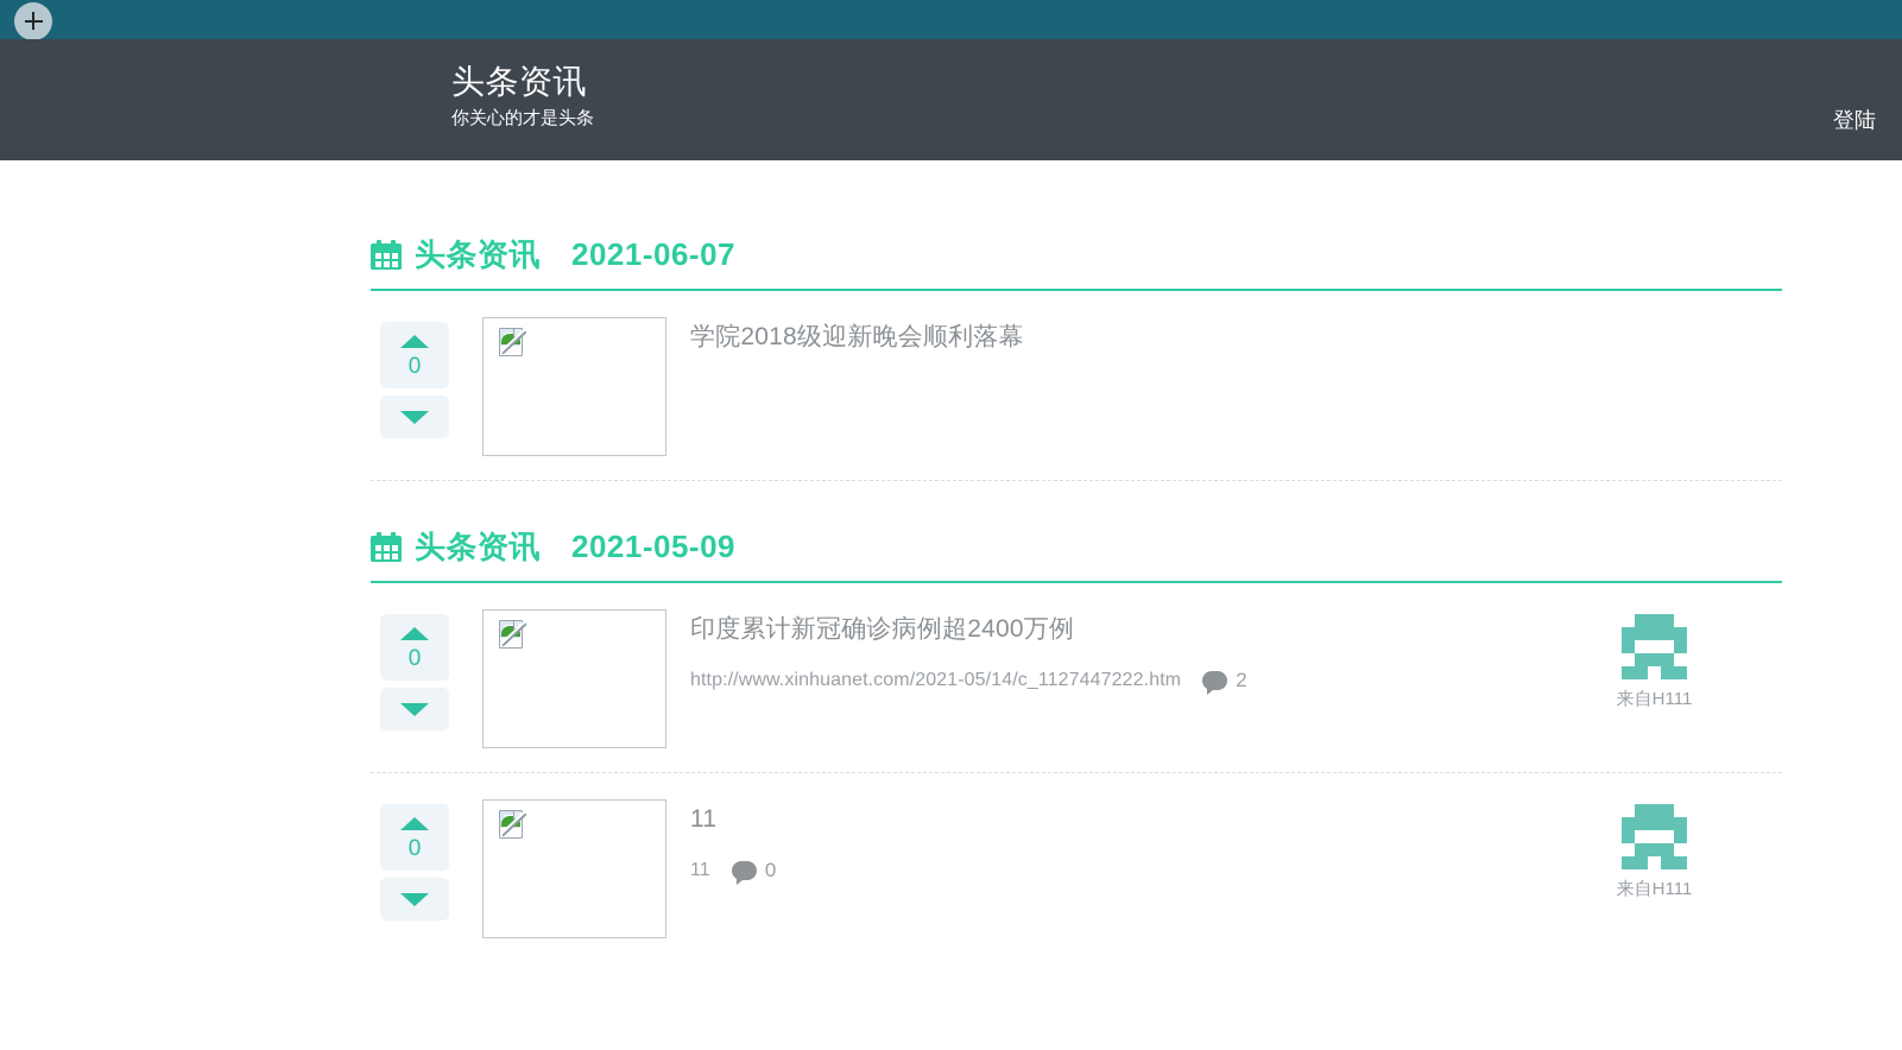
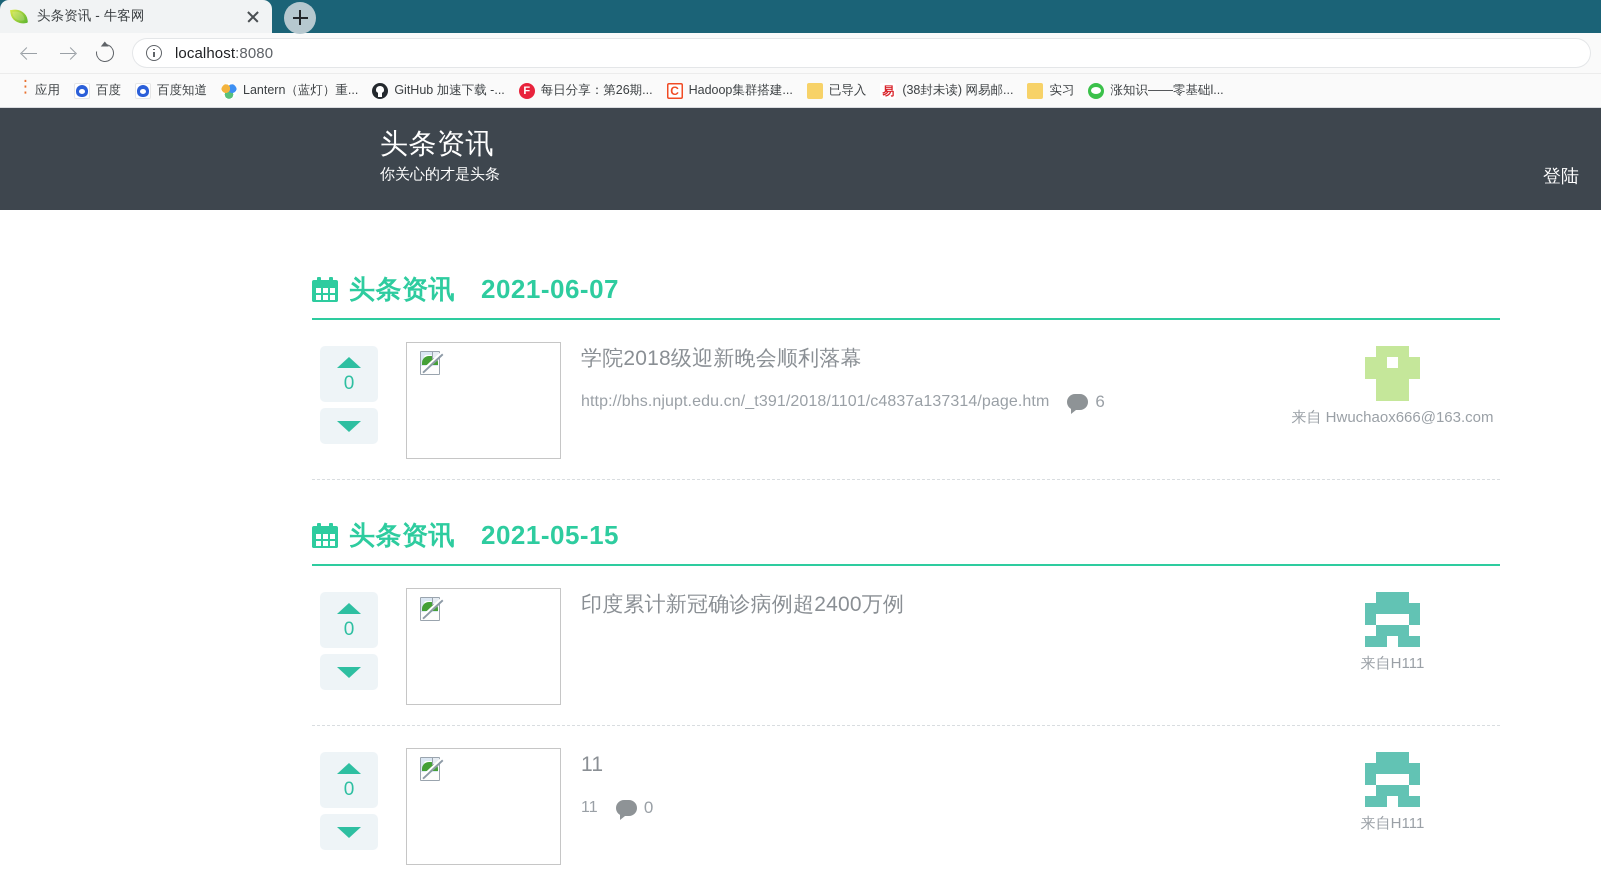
+ 头条资讯 - 牛客网
+ localhost:8080
+ 应用
+ 百度
+ 百度知道
+ Lantern（蓝灯）重...
+ GitHub 加速下载 -...
+ 每日分享：第26期...
+ Hadoop集群搭建...
+ 已导入
+ (38封未读) 网易邮...
+ 实习
+ 涨知识——零基础l...
  头条资讯
  你关心的才是头条
  登陆
  头条资讯
  2021-06-07
  0
  学院2018级迎新晚会顺利落幕
+ http://bhs.njupt.edu.cn/_t391/2018/1101/c4837a137314/page.htm
+ 6
+ 来自 Hwuchaox666@163.com
  头条资讯
- 2021-05-09
+ 2021-05-15
  0
  印度累计新冠确诊病例超2400万例
- http://www.xinhuanet.com/2021-05/14/c_1127447222.htm
- 2
  来自H111
  0
  11
  11
  0
  来自H111
